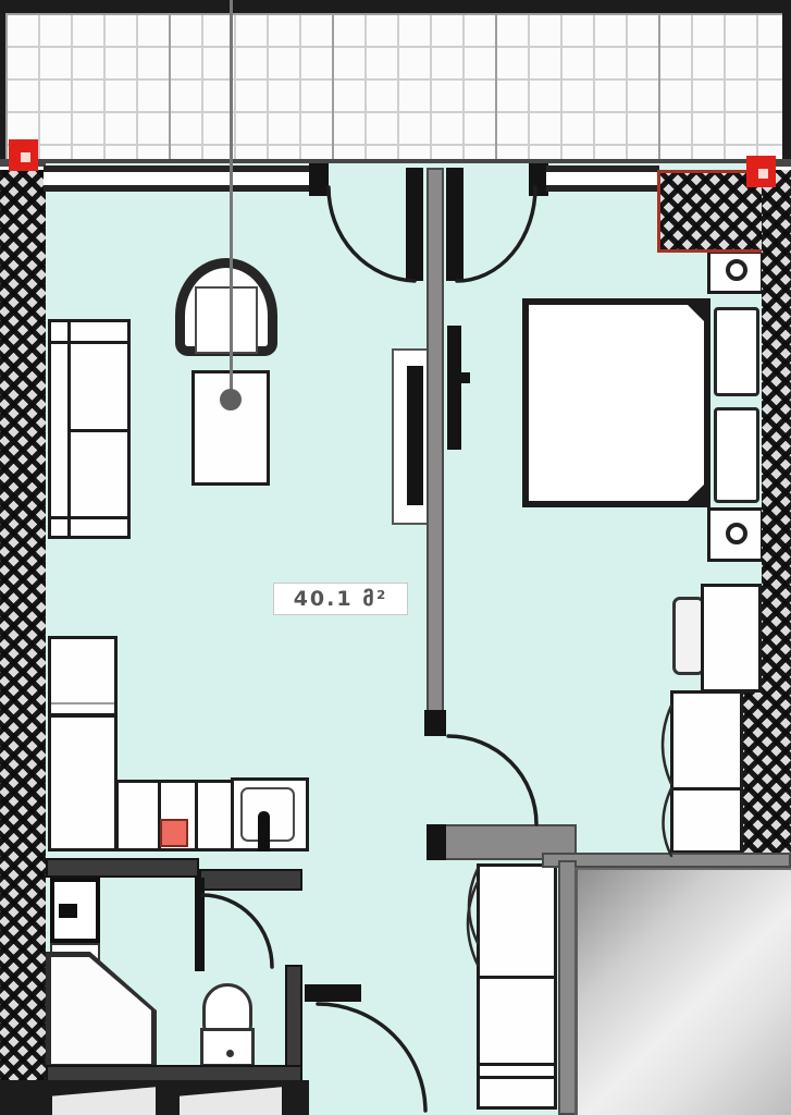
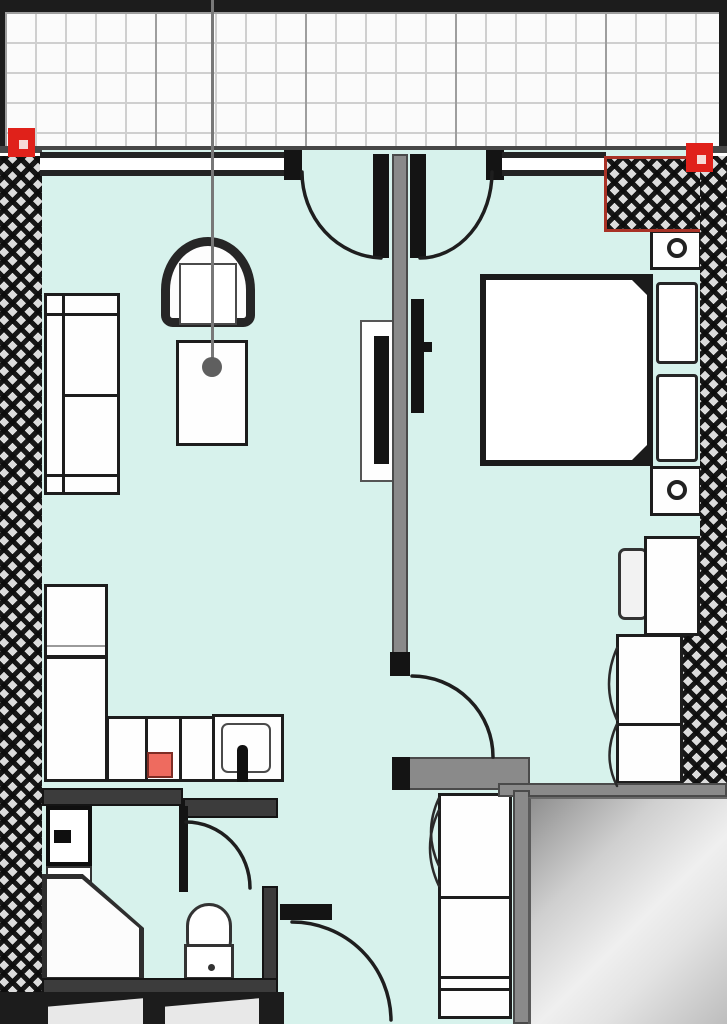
- 40.1 მ²
